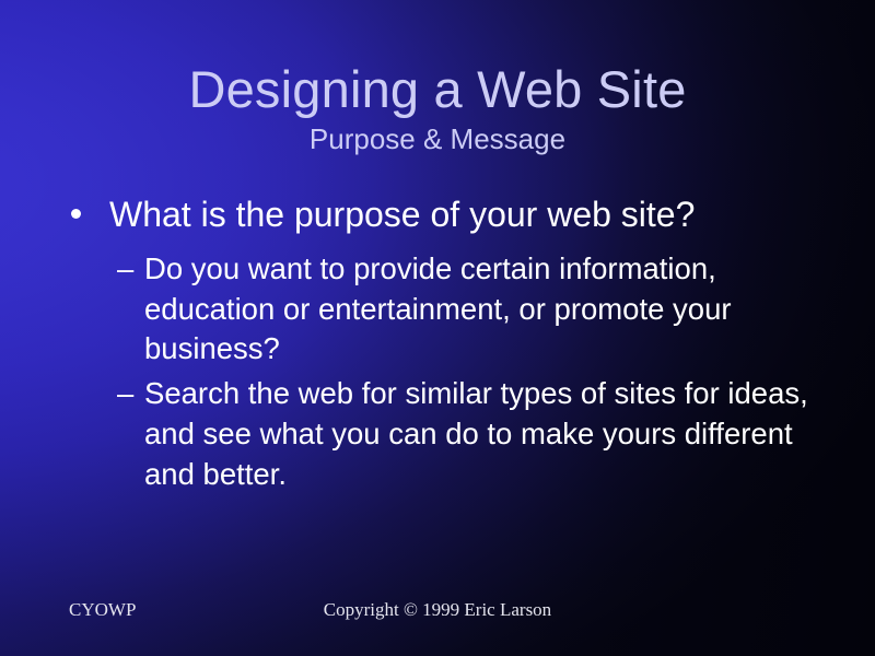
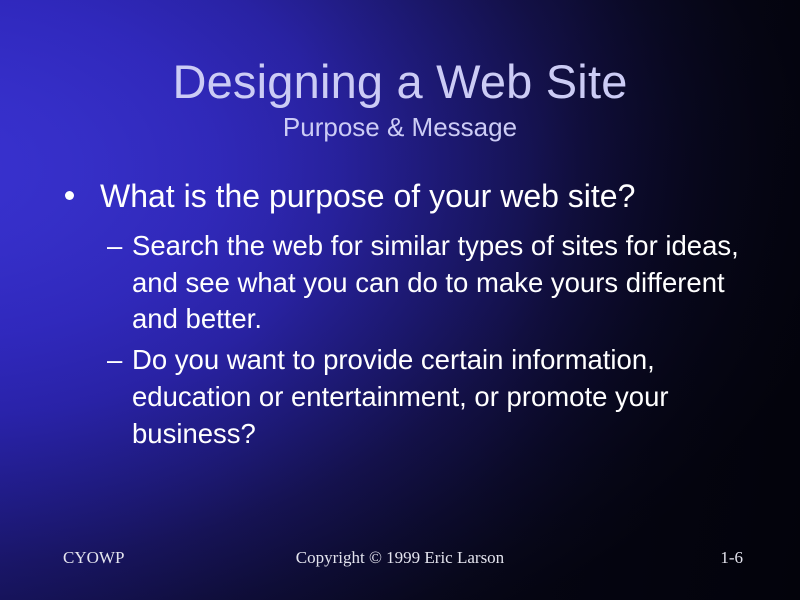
  Designing a Web Site
  Purpose & Message
  What is the purpose of your web site?
  –
- Do you want to provide certain information, education or entertainment, or promote your business?
+ Search the web for similar types of sites for ideas, and see what you can do to make yours different and better.
  –
- Search the web for similar types of sites for ideas, and see what you can do to make yours different and better.
+ Do you want to provide certain information, education or entertainment, or promote your business?
  CYOWP
  Copyright © 1999 Eric Larson
+ 1-6
